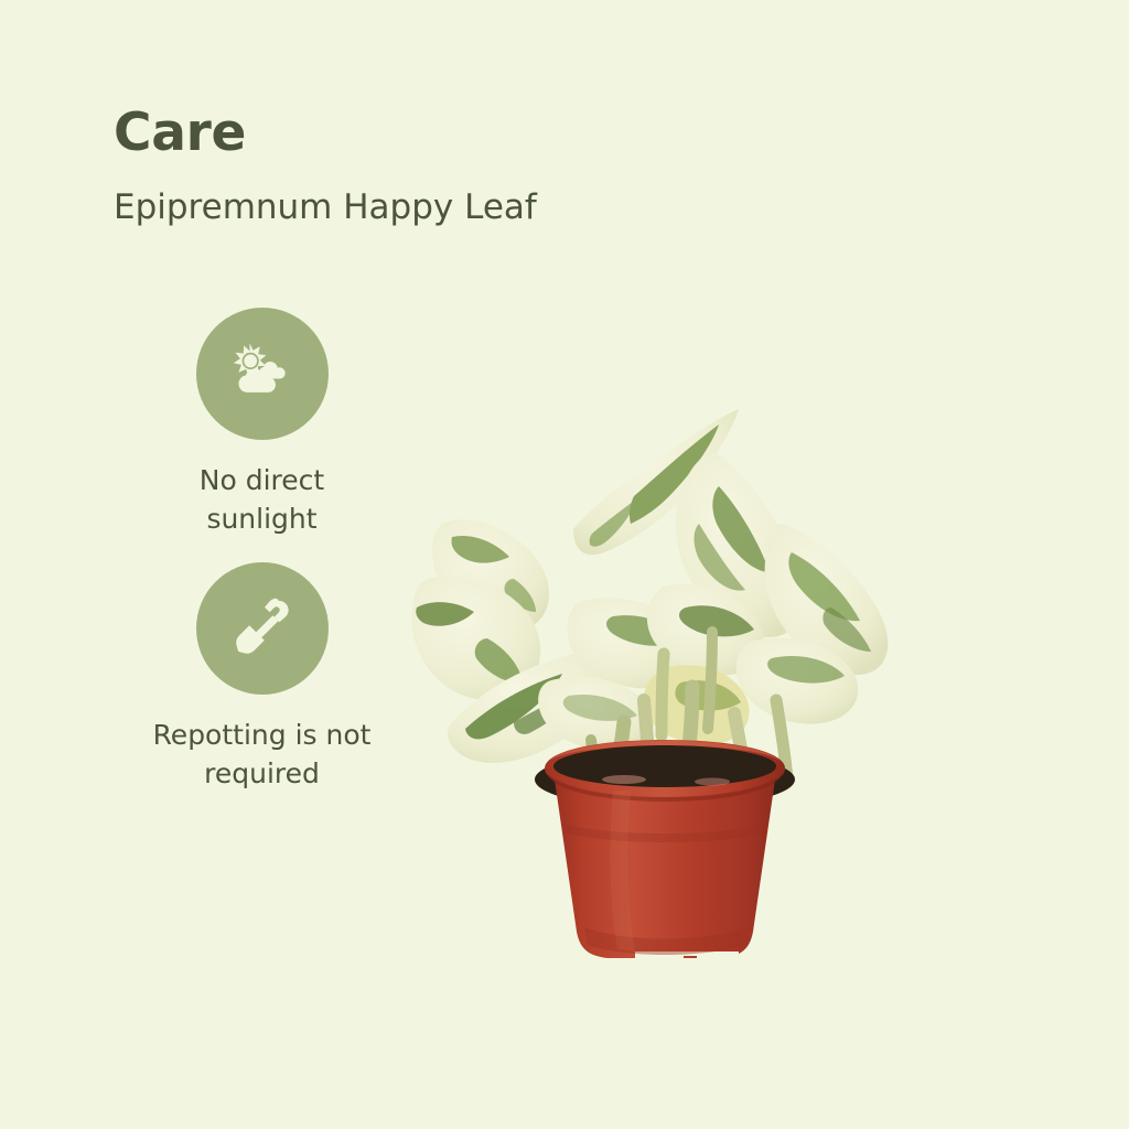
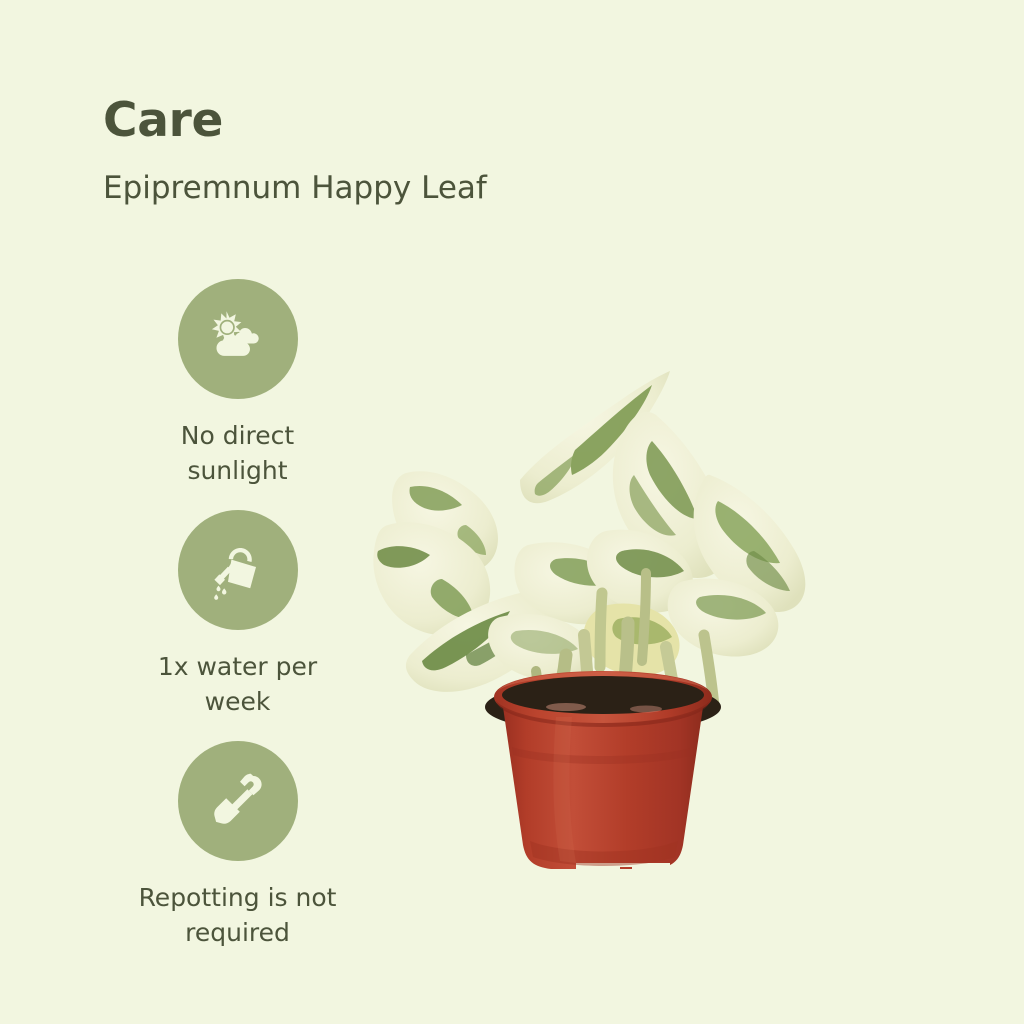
  Care
  Epipremnum Happy Leaf
  No direct
  sunlight
+ 1x water per
+ week
  Repotting is not
  required
